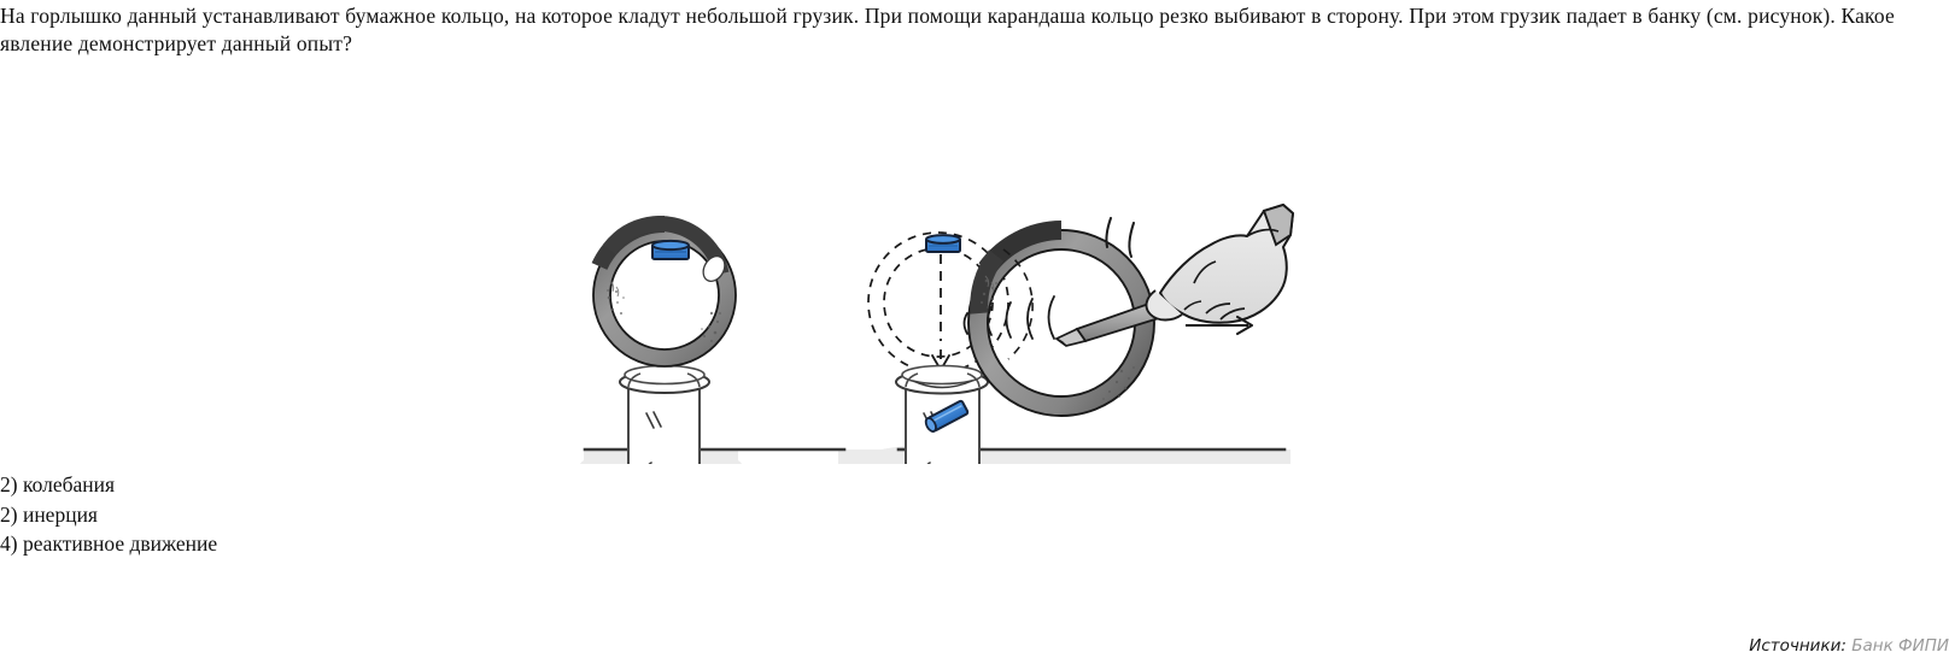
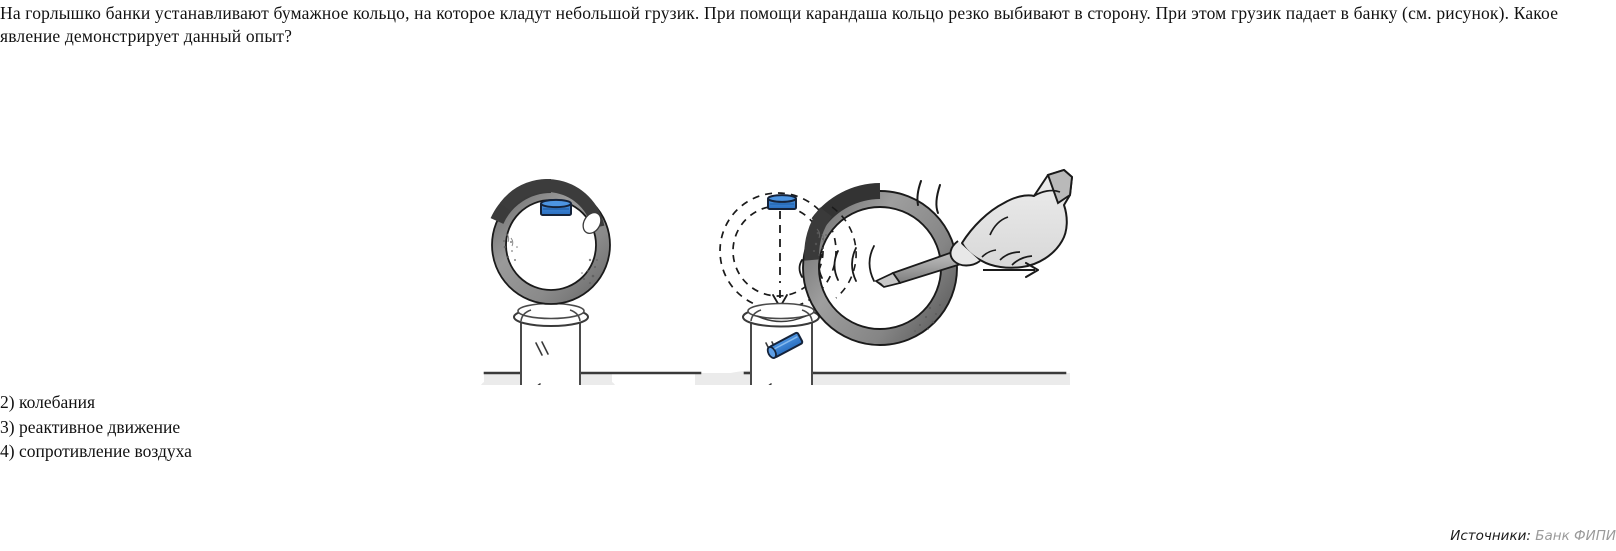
- На горлышко данный устанавливают бумажное кольцо, на которое кладут небольшой грузик. При помощи карандаша кольцо резко выбивают в сторону. При этом грузик падает в банку (см. рисунок). Какое явление демонстрирует данный опыт?
+ На горлышко банки устанавливают бумажное кольцо, на которое кладут небольшой грузик. При помощи карандаша кольцо резко выбивают в сторону. При этом грузик падает в банку (см. рисунок). Какое явление демонстрирует данный опыт?
  2) колебания
- 2) инерция
- 4) реактивное движение
+ 3) реактивное движение
+ 4) сопротивление воздуха
  Источники: Банк ФИПИ
